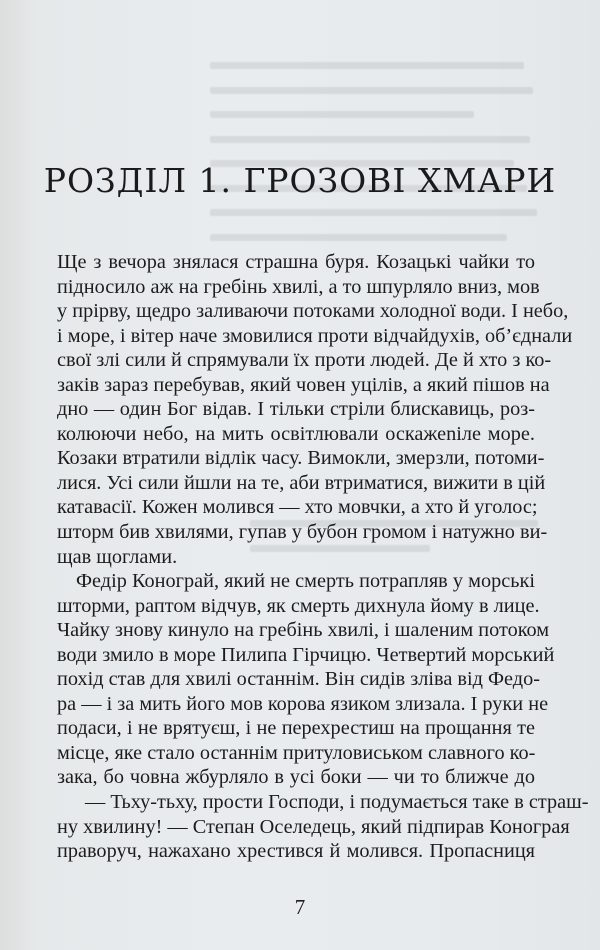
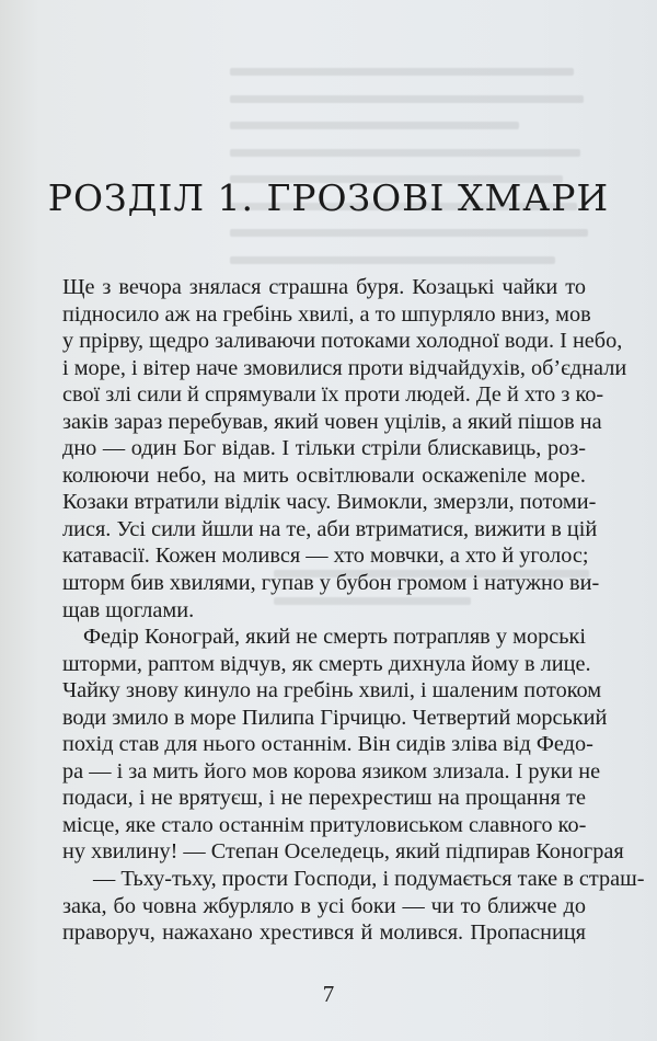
  РОЗДІЛ 1. ГРОЗОВІ ХМАРИ
  Ще з вечора знялася страшна буря. Козацькі чайки то
  підносило аж на гребінь хвилі, а то шпурляло вниз, мов
  у прірву, щедро заливаючи потоками холодної води. І небо,
  і море, і вітер наче змовилися проти відчайдухів, об’єднали
  свої злі сили й спрямували їх проти людей. Де й хто з ко-
  заків зараз перебував, який човен уцілів, а який пішов на
  дно — один Бог відав. І тільки стріли блискавиць, роз-
  колюючи небо, на мить освітлювали оскажеnіле море.
  Козаки втратили відлік часу. Вимокли, змерзли, потоми-
  лися. Усі сили йшли на те, аби втриматися, вижити в цій
  катавасії. Кожен молився — хто мовчки, а хто й уголос;
  шторм бив хвилями, гупав у бубон громом і натужно ви-
  щав щоглами.
  Федір Конограй, який не смерть потрапляв у морські
  шторми, раптом відчув, як смерть дихнула йому в лице.
  Чайку знову кинуло на гребінь хвилі, і шаленим потоком
  води змило в море Пилипа Гірчицю. Четвертий морський
- похід став для хвилі останнім. Він сидів зліва від Федо-
+ похід став для нього останнім. Він сидів зліва від Федо-
  ра — і за мить його мов корова язиком злизала. І руки не
  подаси, і не врятуєш, і не перехрестиш на прощання те
  місце, яке стало останнім притуловиськом славного ко-
- зака, бо човна жбурляло в усі боки — чи то ближче до
+ ну хвилину! — Степан Оселедець, який підпирав Конограя
  — Тьху-тьху, прости Господи, і подумається таке в страш-
- ну хвилину! — Степан Оселедець, який підпирав Конограя
+ зака, бо човна жбурляло в усі боки — чи то ближче до
  праворуч, нажахано хрестився й молився. Пропасниця
  7
